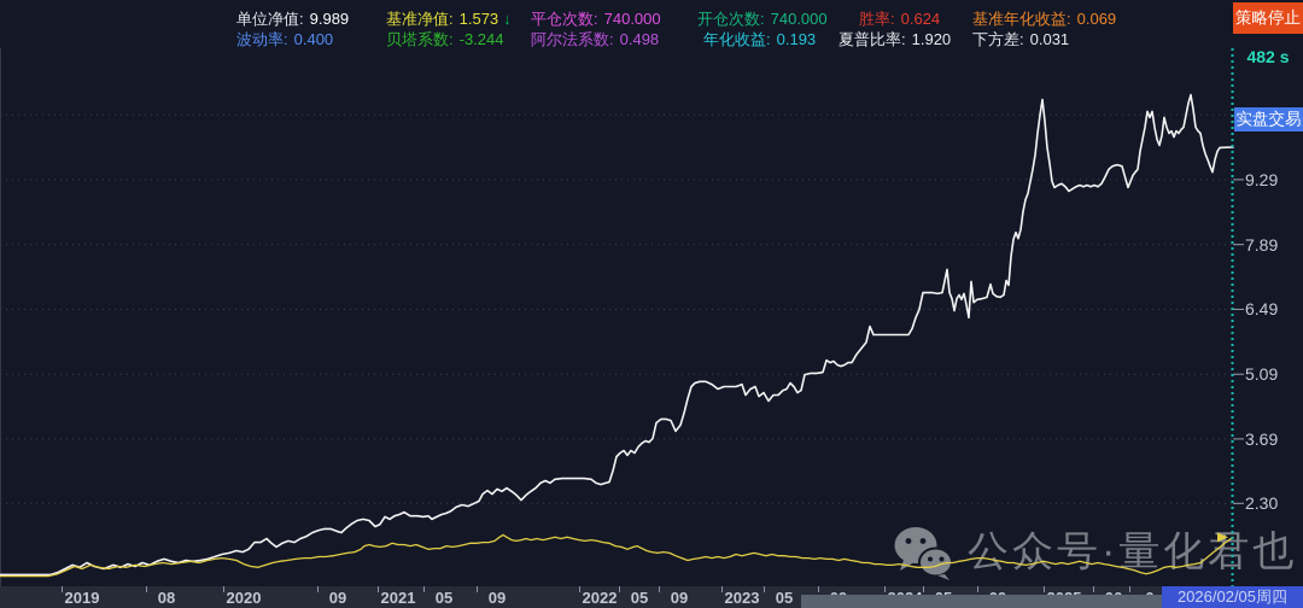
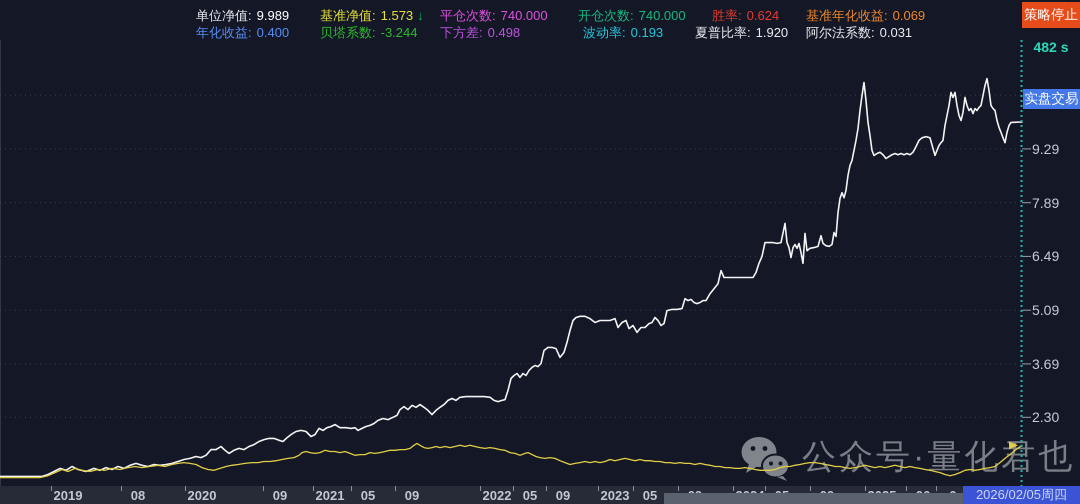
  单位净值: 9.989
  基准净值: 1.573 ↓
  平仓次数: 740.000
  开仓次数: 740.000
  胜率: 0.624
  基准年化收益: 0.069
- 波动率: 0.400
+ 年化收益: 0.400
  贝塔系数: -3.244
- 阿尔法系数: 0.498
+ 下方差: 0.498
- 年化收益: 0.193
+ 波动率: 0.193
  夏普比率: 1.920
- 下方差: 0.031
+ 阿尔法系数: 0.031
  公众号·量化君也
  9.29
  7.89
  6.49
  5.09
  3.69
  2.30
  策略停止
  482 s
  实盘交易
  2019
  08
  2020
  09
  2021
  05
  09
  2022
  05
  09
  2023
  05
  2026/02/05周四
